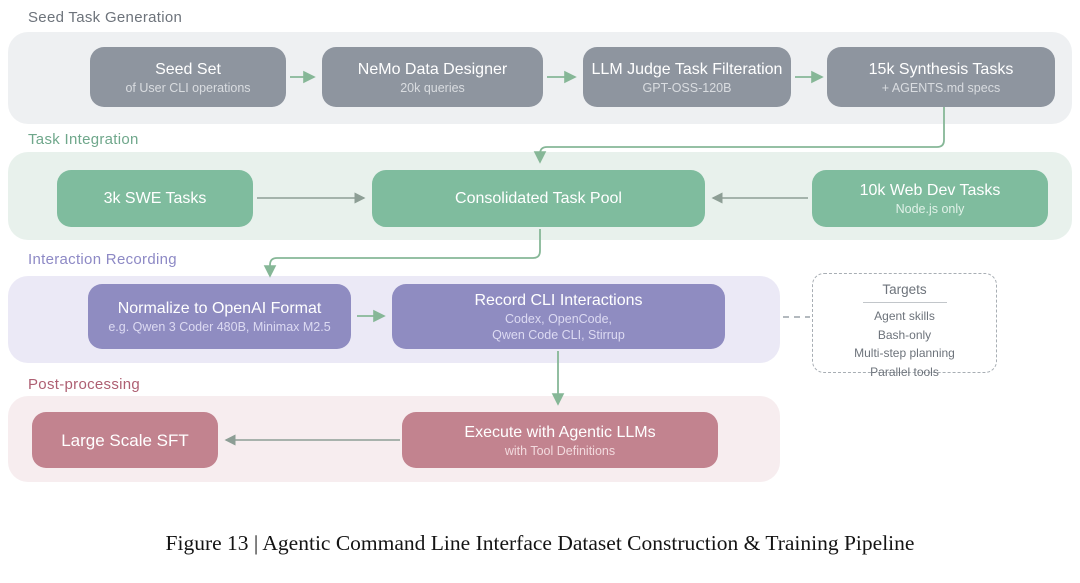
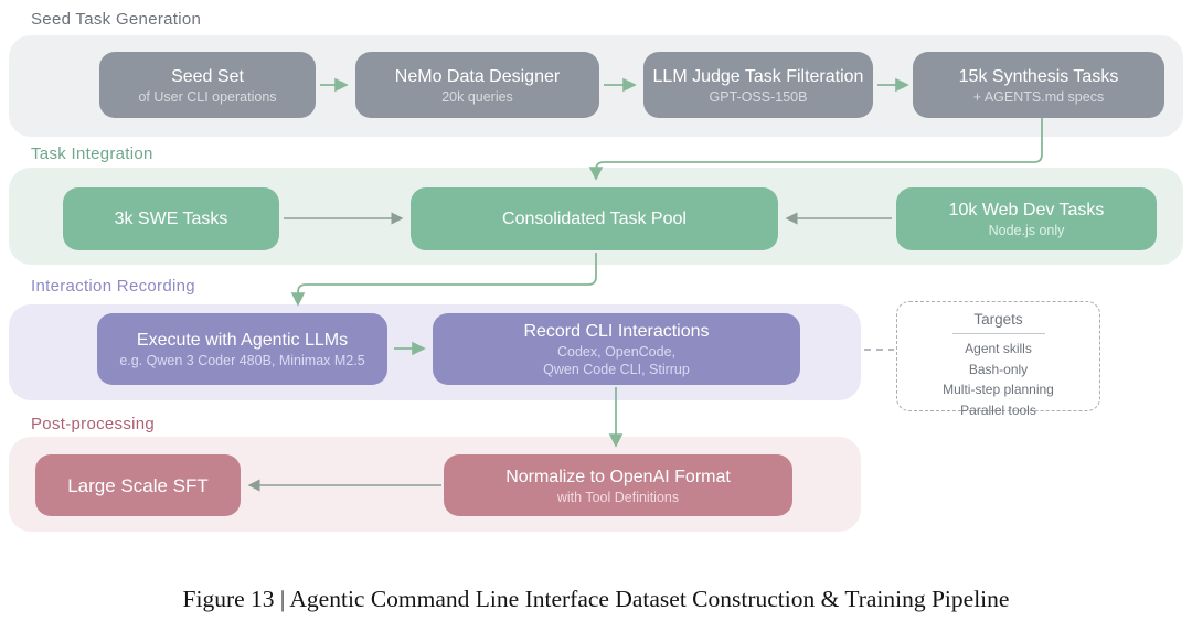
  Seed Task Generation
  Seed Set
  of User CLI operations
  NeMo Data Designer
  20k queries
  LLM Judge Task Filteration
- GPT-OSS-120B
+ GPT-OSS-150B
  15k Synthesis Tasks
  + AGENTS.md specs
  Task Integration
  3k SWE Tasks
  Consolidated Task Pool
  10k Web Dev Tasks
  Node.js only
  Interaction Recording
- Normalize to OpenAI Format
+ Execute with Agentic LLMs
  e.g. Qwen 3 Coder 480B, Minimax M2.5
  Record CLI Interactions
  Codex, OpenCode,
  Qwen Code CLI, Stirrup
  Targets
  Agent skills
  Bash-only
  Multi-step planning
  Parallel tools
  Post-processing
  Large Scale SFT
- Execute with Agentic LLMs
+ Normalize to OpenAI Format
  with Tool Definitions
  Figure 13 | Agentic Command Line Interface Dataset Construction & Training Pipeline
